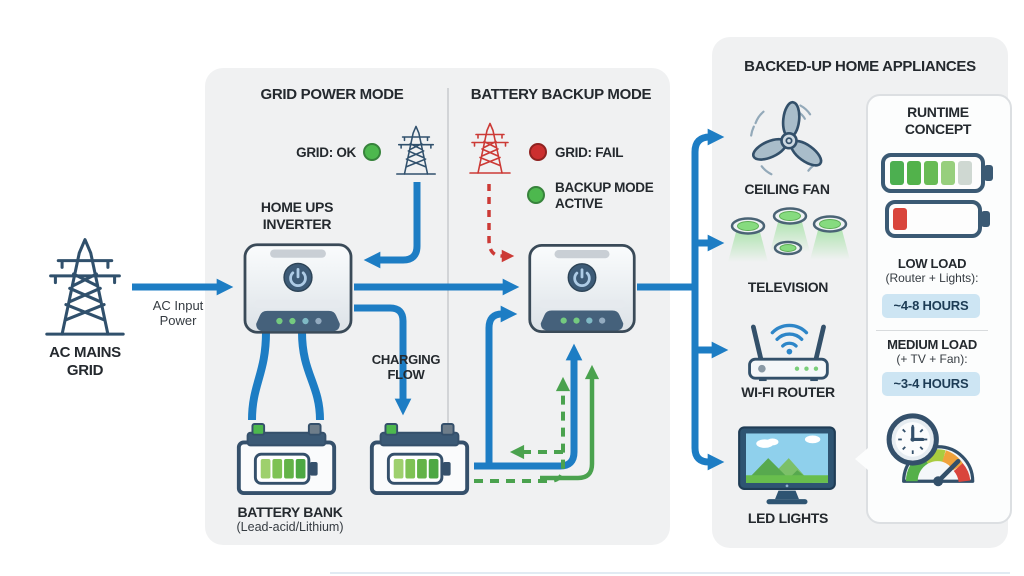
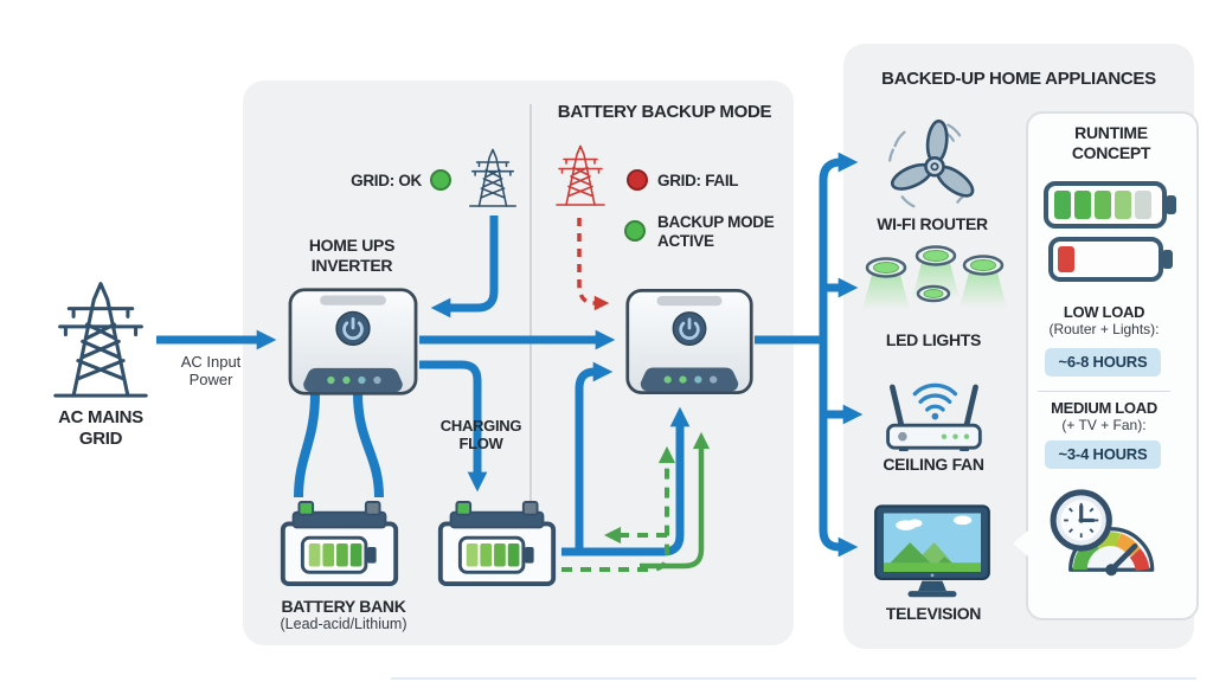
  AC MAINS
  GRID
  AC Input
  Power
- GRID POWER MODE
  GRID: OK
  HOME UPS
  INVERTER
  CHARGING
  FLOW
  BATTERY BANK
  (Lead-acid/Lithium)
  BATTERY BACKUP MODE
  GRID: FAIL
  BACKUP MODE
  ACTIVE
  BACKED-UP HOME APPLIANCES
- CEILING FAN
+ WI-FI ROUTER
- TELEVISION
+ LED LIGHTS
- WI-FI ROUTER
+ CEILING FAN
- LED LIGHTS
+ TELEVISION
  RUNTIME
  CONCEPT
  LOW LOAD
  (Router + Lights):
- ~4-8 HOURS
+ ~6-8 HOURS
  MEDIUM LOAD
  (+ TV + Fan):
  ~3-4 HOURS
